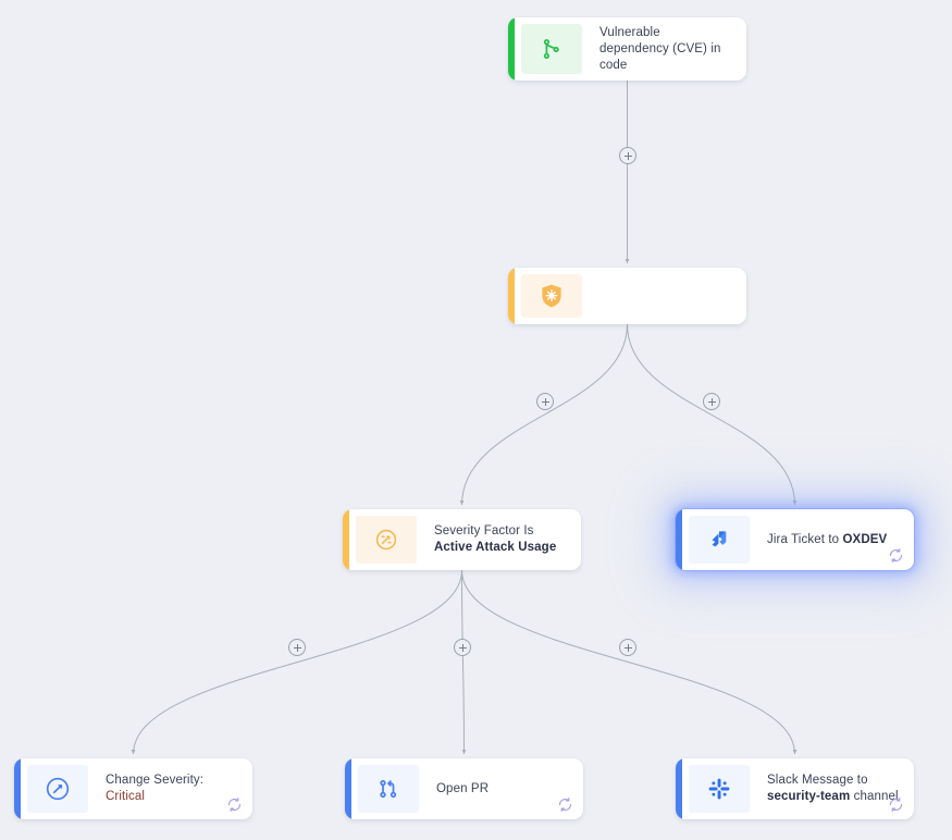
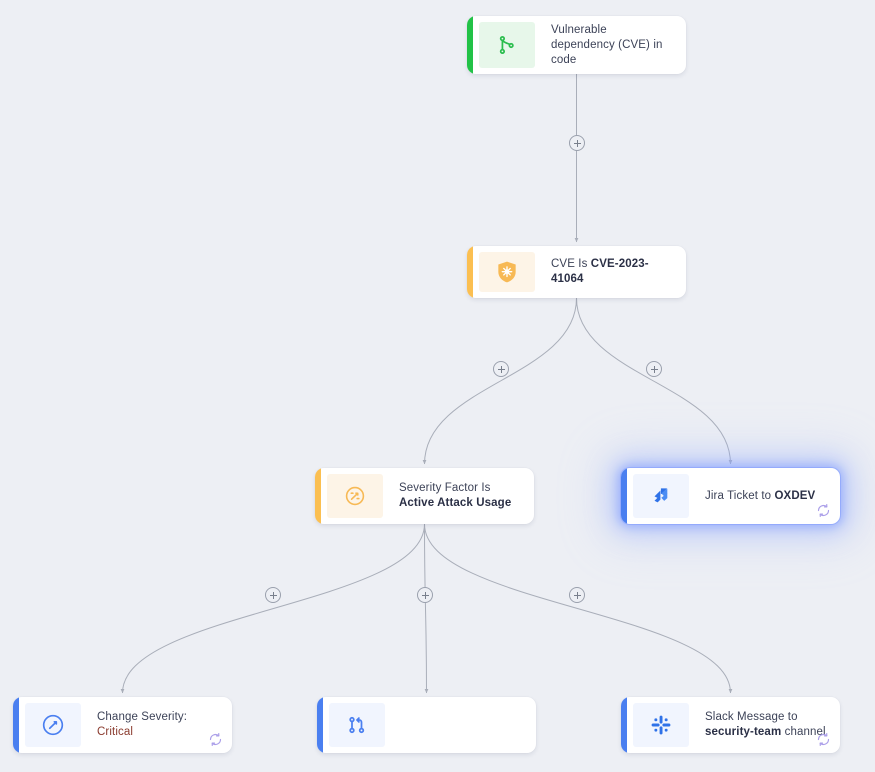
  Vulnerable dependency (CVE) in code
+ CVE Is CVE-2023-41064
  Severity Factor Is Active Attack Usage
  Jira Ticket to OXDEV
  Change Severity: Critical
- Open PR
  Slack Message to security-team channel
